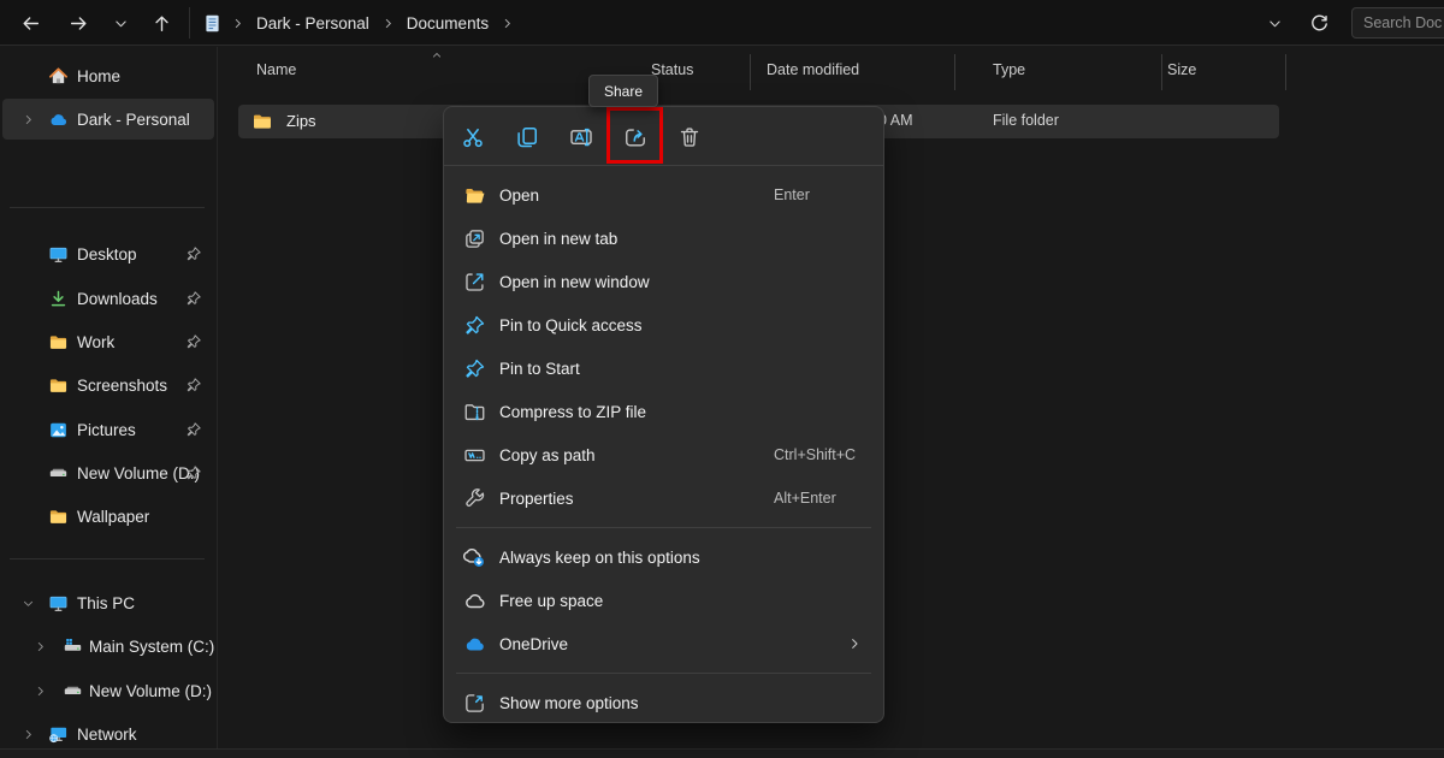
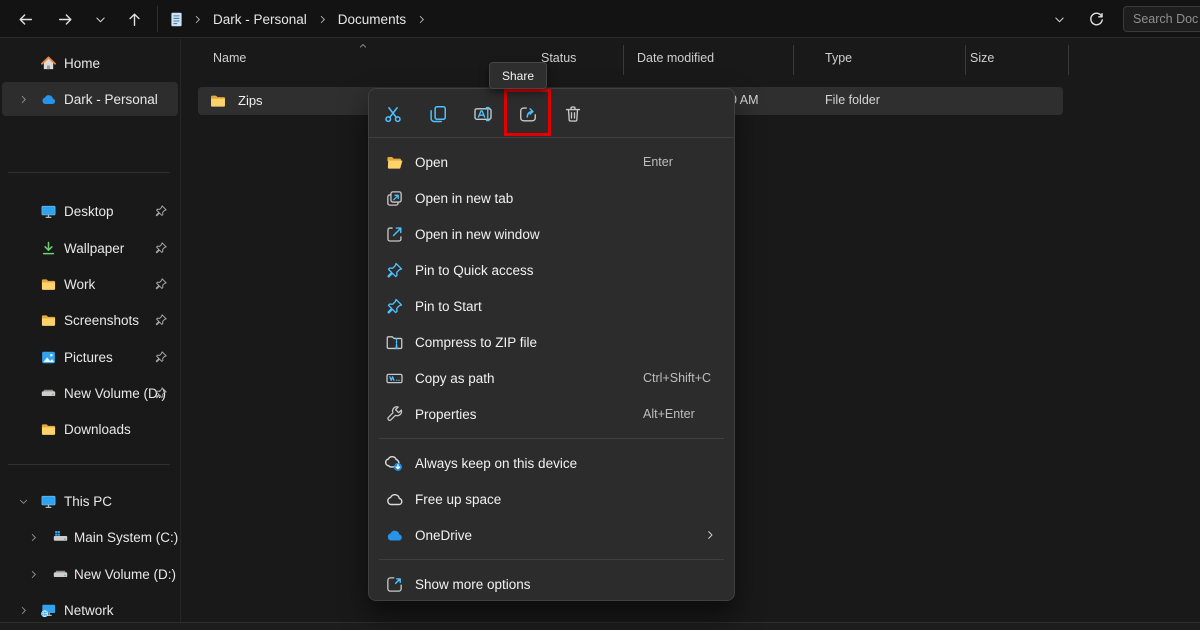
  Dark - Personal
  Documents
  Search Doc
  Home
  Dark - Personal
  Desktop
- Downloads
+ Wallpaper
  Work
  Screenshots
  Pictures
  New Volume (D:
- Wallpaper
+ Downloads
  This PC
  Main System (C:)
  New Volume (D:)
  Network
  Name
  Status
  Date modified
  Type
  Size
  Zips
  File folder
  Open
  Enter
  Open in new tab
  Open in new window
  Pin to Quick access
  Pin to Start
  Compress to ZIP file
  Copy as path
  Ctrl+Shift+C
  Properties
  Alt+Enter
- Always keep on this options
+ Always keep on this device
  Free up space
  OneDrive
  Show more options
  Share
